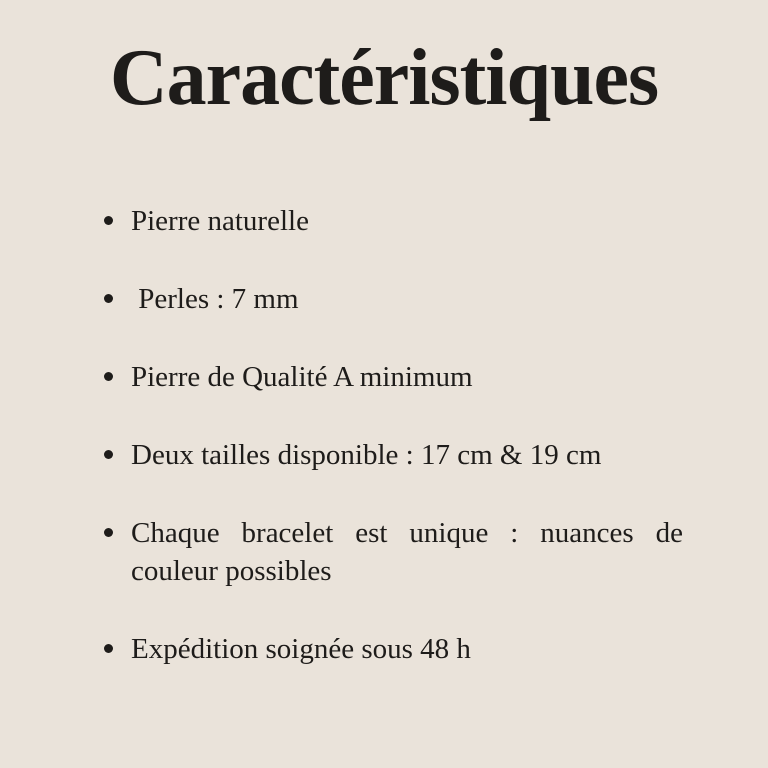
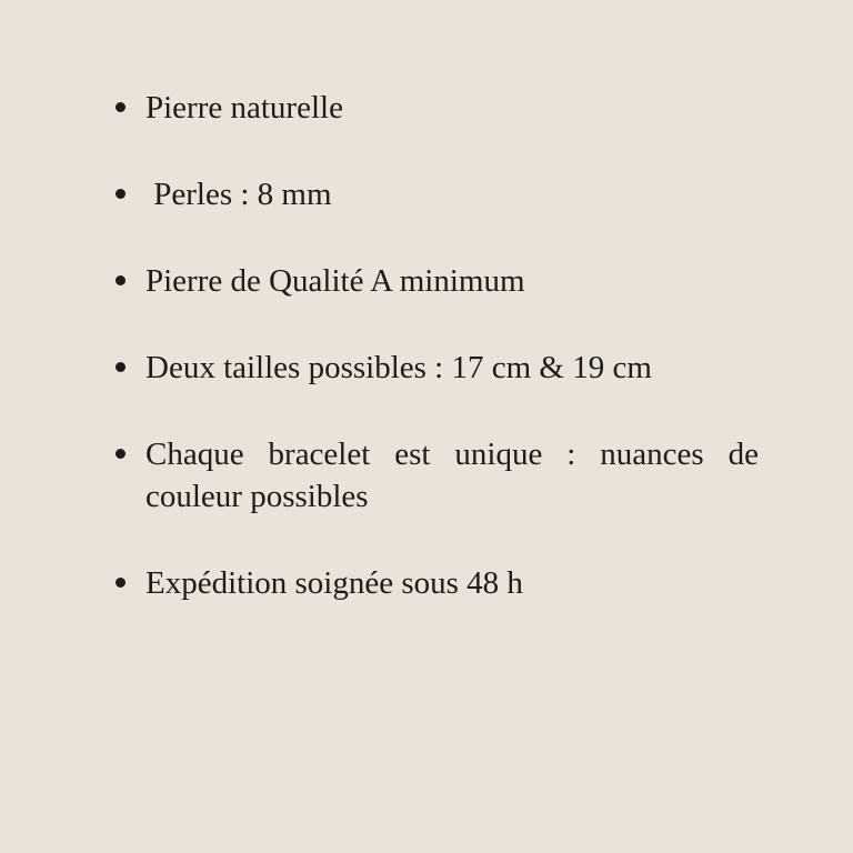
- Caractéristiques
  Pierre naturelle
- Perles : 7 mm
+ Perles : 8 mm
  Pierre de Qualité A minimum
- Deux tailles disponible : 17 cm & 19 cm
+ Deux tailles possibles : 17 cm & 19 cm
  Chaque bracelet est unique : nuances de couleur possibles
  Expédition soignée sous 48 h
